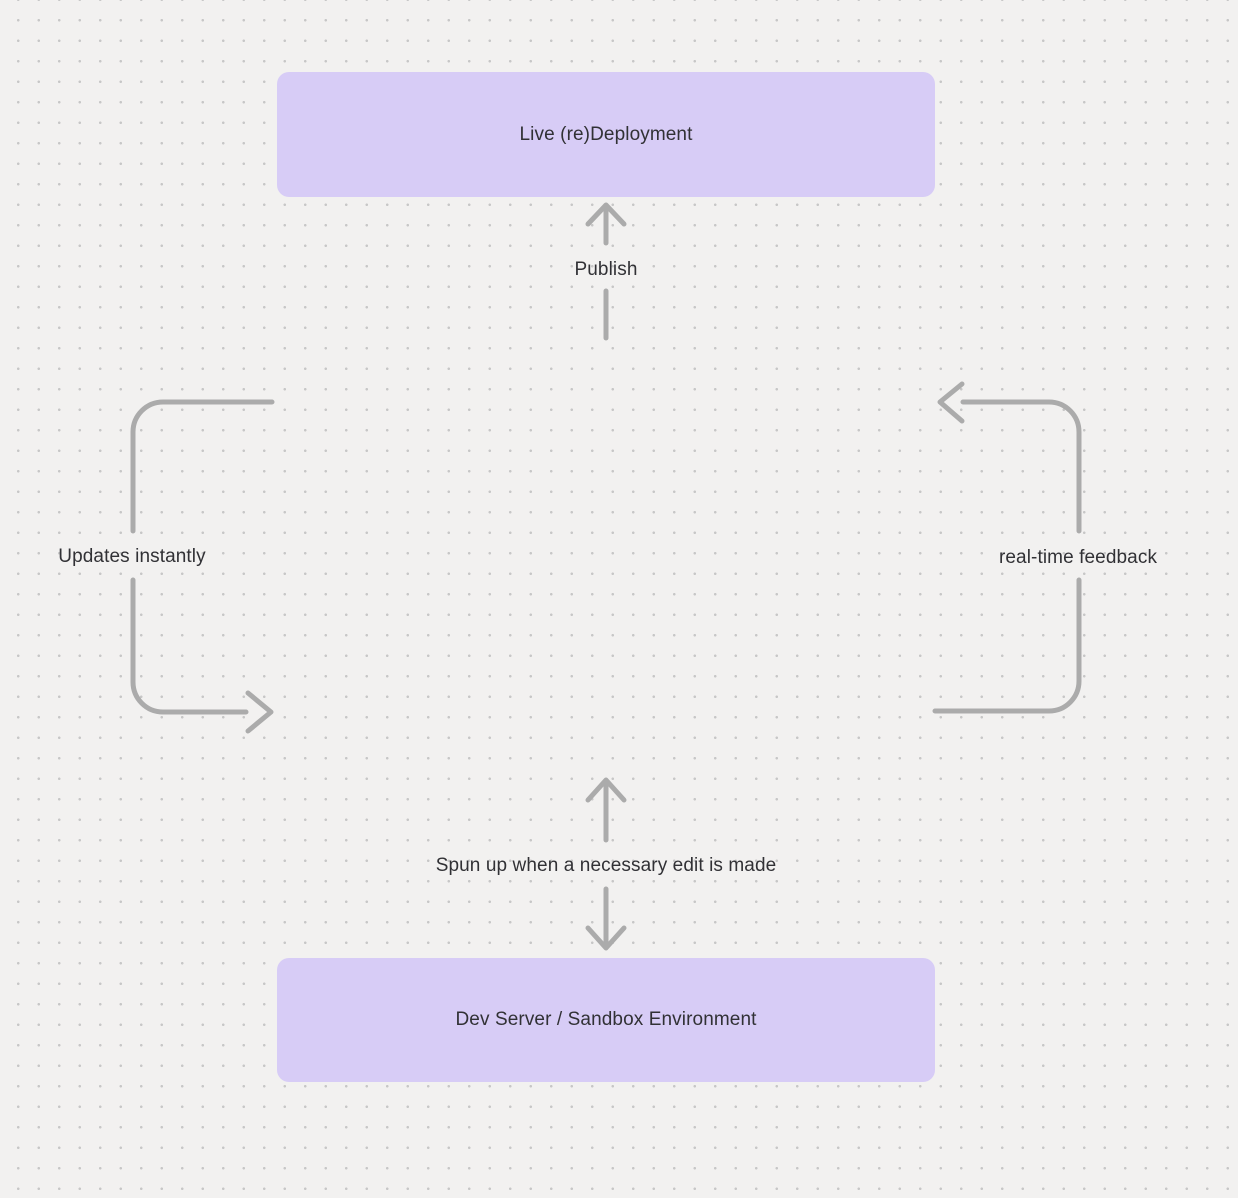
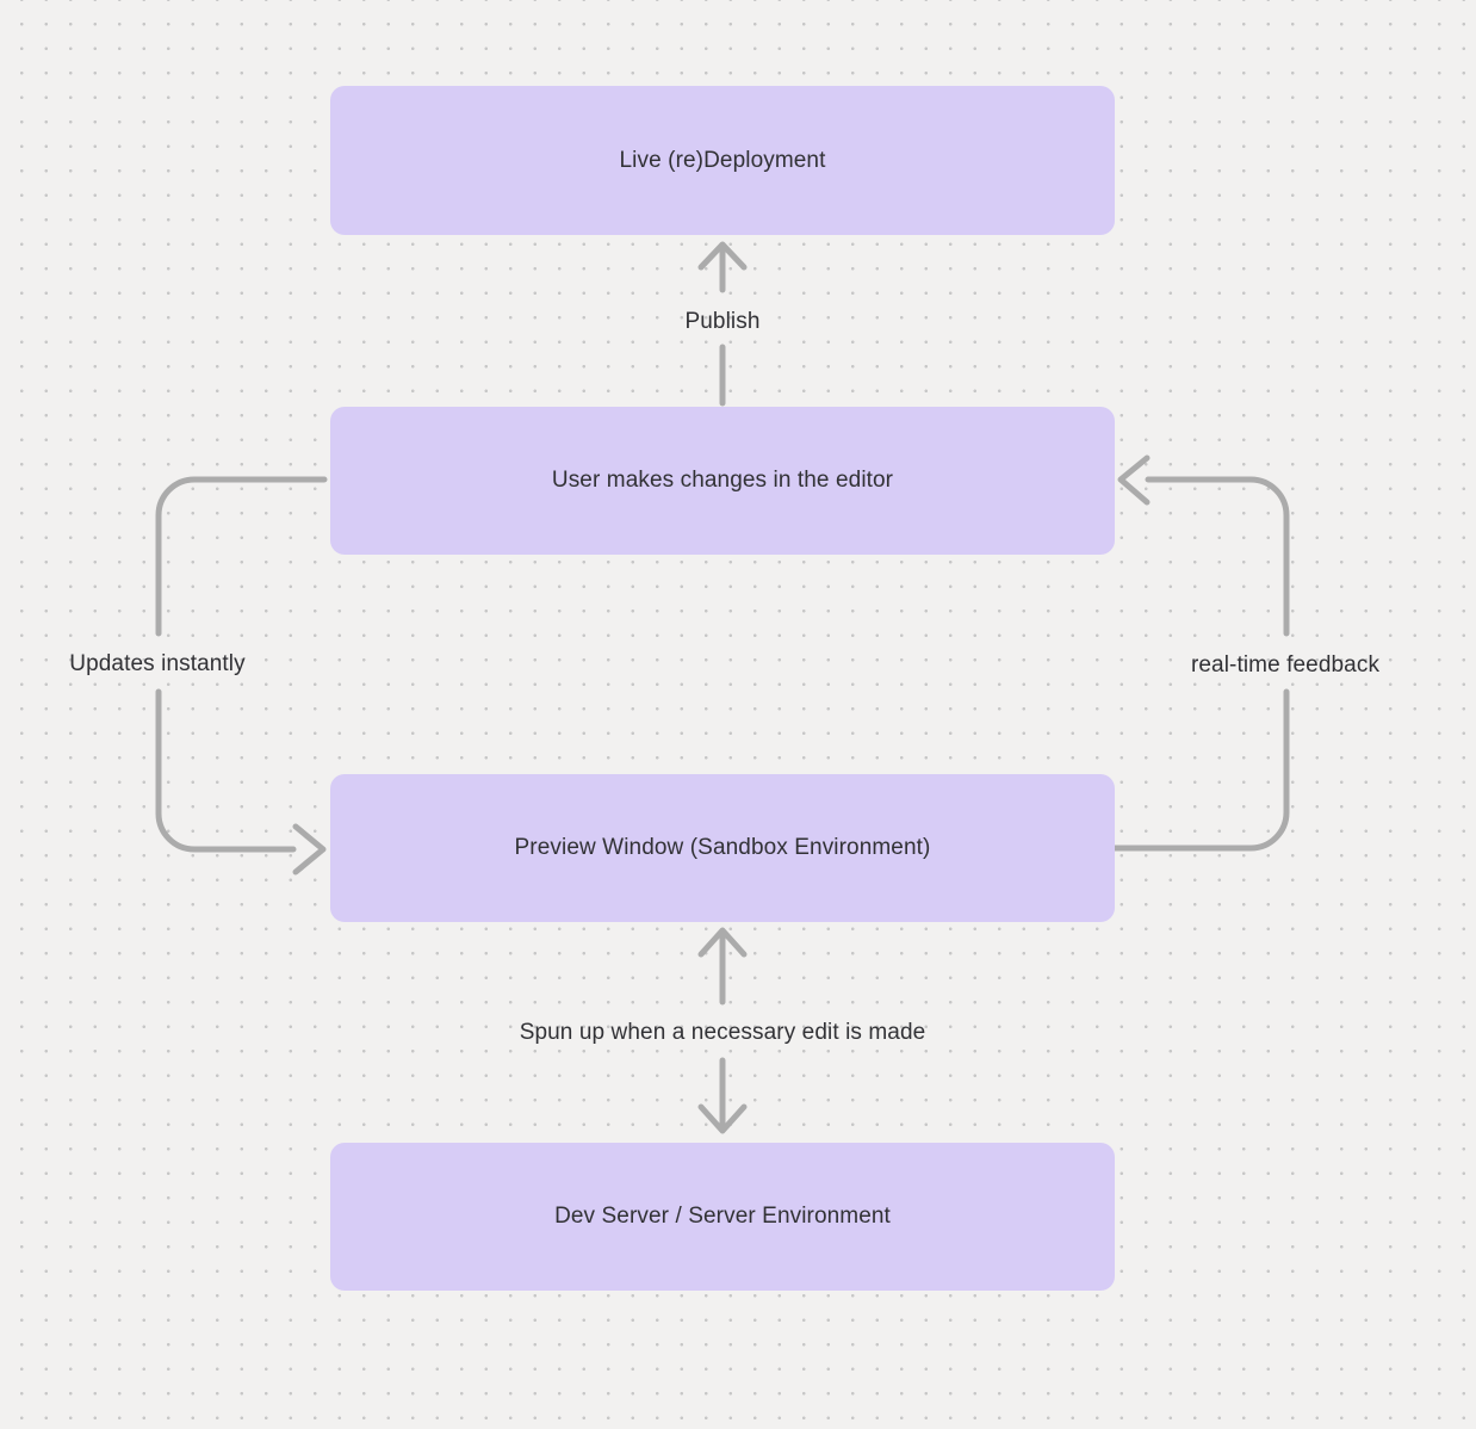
  Live (re)Deployment
+ User makes changes in the editor
+ Preview Window (Sandbox Environment)
- Dev Server / Sandbox Environment
+ Dev Server / Server Environment
  Publish
  Updates instantly
  real-time feedback
  Spun up when a necessary edit is made
